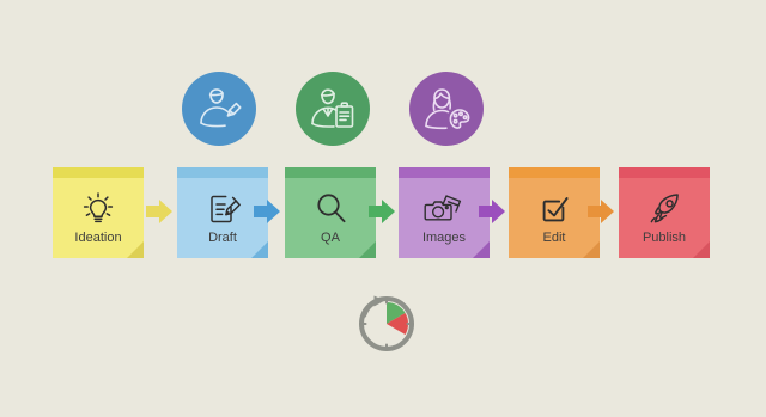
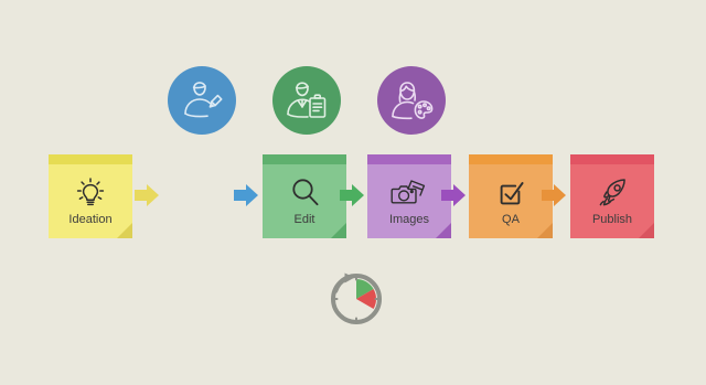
  Ideation
- Draft
- QA
+ Edit
  Images
- Edit
+ QA
  Publish
